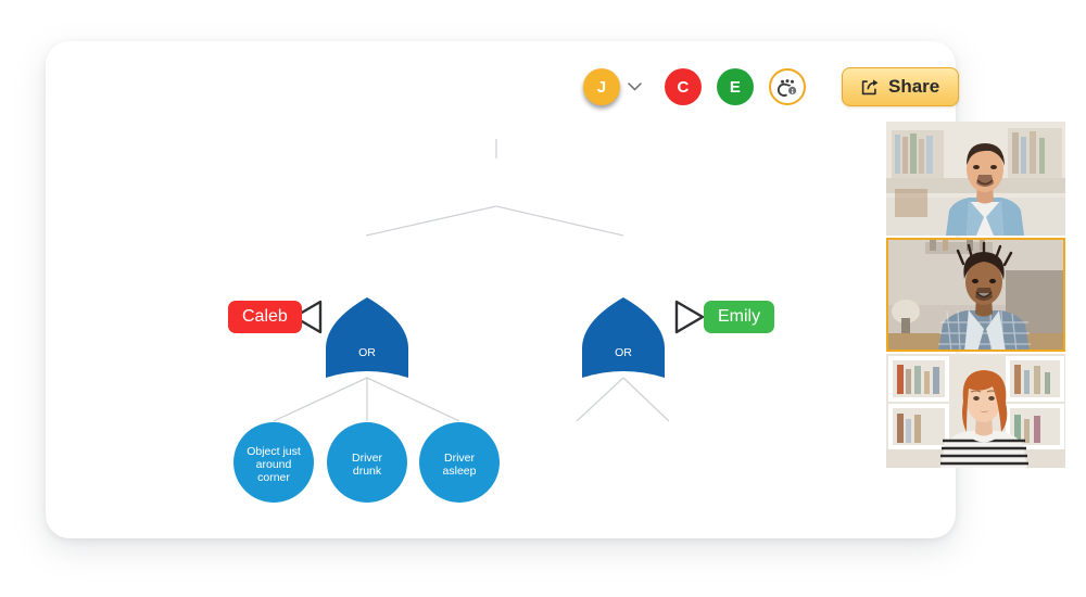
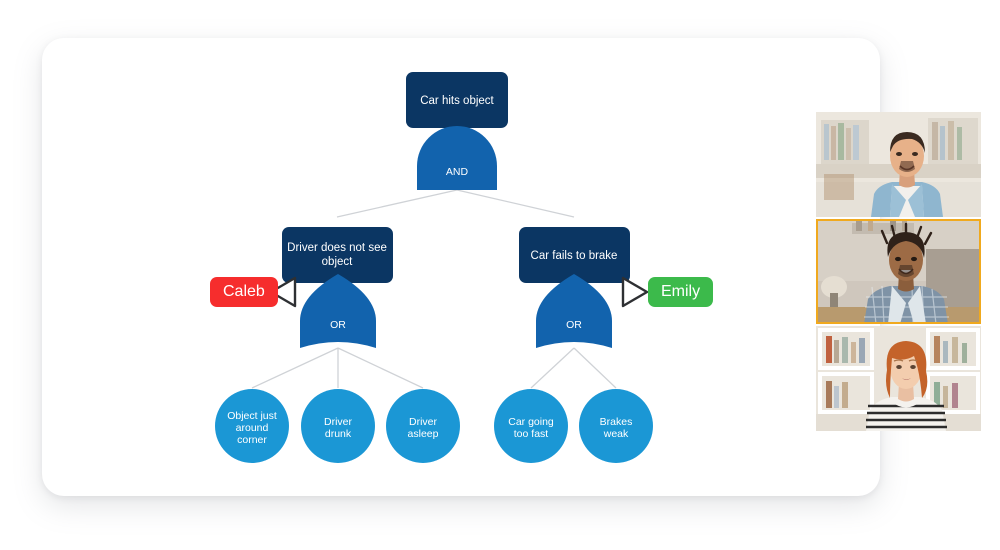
+ Car hits object
+ AND
+ Driver does not see
+ object
+ Car fails to brake
  OR
  OR
  Object just
  around
  corner
  Driver
  drunk
  Driver
  asleep
+ Car going
+ too fast
+ Brakes
+ weak
  Caleb
  Emily
- J
- C
- E
- Share
